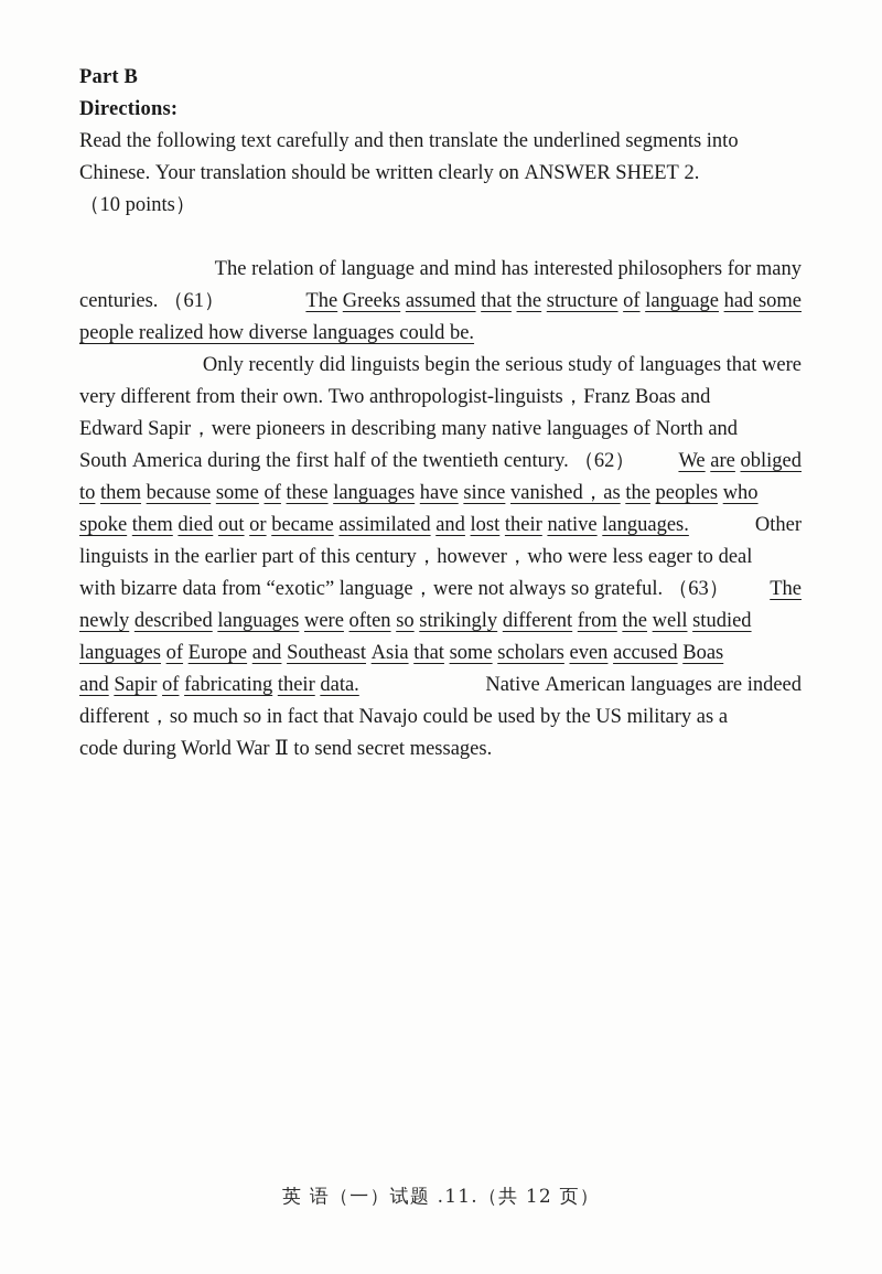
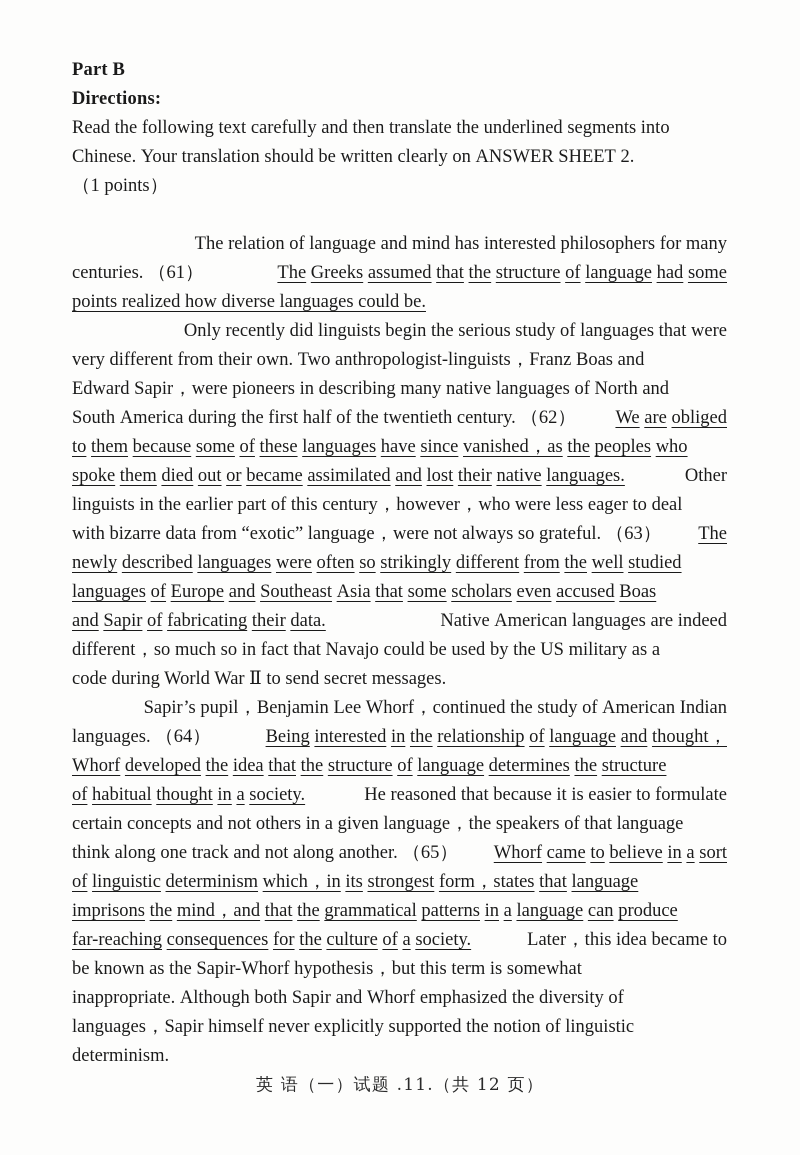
  Part B
  Directions:
  Read the following text carefully and then translate the underlined segments into
  Chinese. Your translation should be written clearly on ANSWER SHEET 2.
- （10 points）
+ （1 points）
  The relation of language and mind has interested philosophers for many
  centuries. （61）
  The Greeks assumed that the structure of language had some
- people realized how diverse languages could be.
+ points realized how diverse languages could be.
  Only recently did linguists begin the serious study of languages that were
  very different from their own. Two anthropologist-linguists，Franz Boas and
  Edward Sapir，were pioneers in describing many native languages of North and
  South America during the first half of the twentieth century. （62）
  We are obliged
  to them because some of these languages have since vanished，as the peoples who
  spoke them died out or became assimilated and lost their native languages.
  Other
  linguists in the earlier part of this century，however，who were less eager to deal
  with bizarre data from “exotic” language，were not always so grateful. （63）
  The
  newly described languages were often so strikingly different from the well studied
  languages of Europe and Southeast Asia that some scholars even accused Boas
  and Sapir of fabricating their data.
  Native American languages are indeed
  different，so much so in fact that Navajo could be used by the US military as a
  code during World War Ⅱ to send secret messages.
+ Sapir’s pupil，Benjamin Lee Whorf，continued the study of American Indian
+ languages. （64）
+ Being interested in the relationship of language and thought，
+ Whorf developed the idea that the structure of language determines the structure
+ of habitual thought in a society.
+ He reasoned that because it is easier to formulate
+ certain concepts and not others in a given language，the speakers of that language
+ think along one track and not along another. （65）
+ Whorf came to believe in a sort
+ of linguistic determinism which，in its strongest form，states that language
+ imprisons the mind，and that the grammatical patterns in a language can produce
+ far-reaching consequences for the culture of a society.
+ Later，this idea became to
+ be known as the Sapir-Whorf hypothesis，but this term is somewhat
+ inappropriate. Although both Sapir and Whorf emphasized the diversity of
+ languages，Sapir himself never explicitly supported the notion of linguistic
+ determinism.
  英 语（一）试题 .11.（共 12 页）
